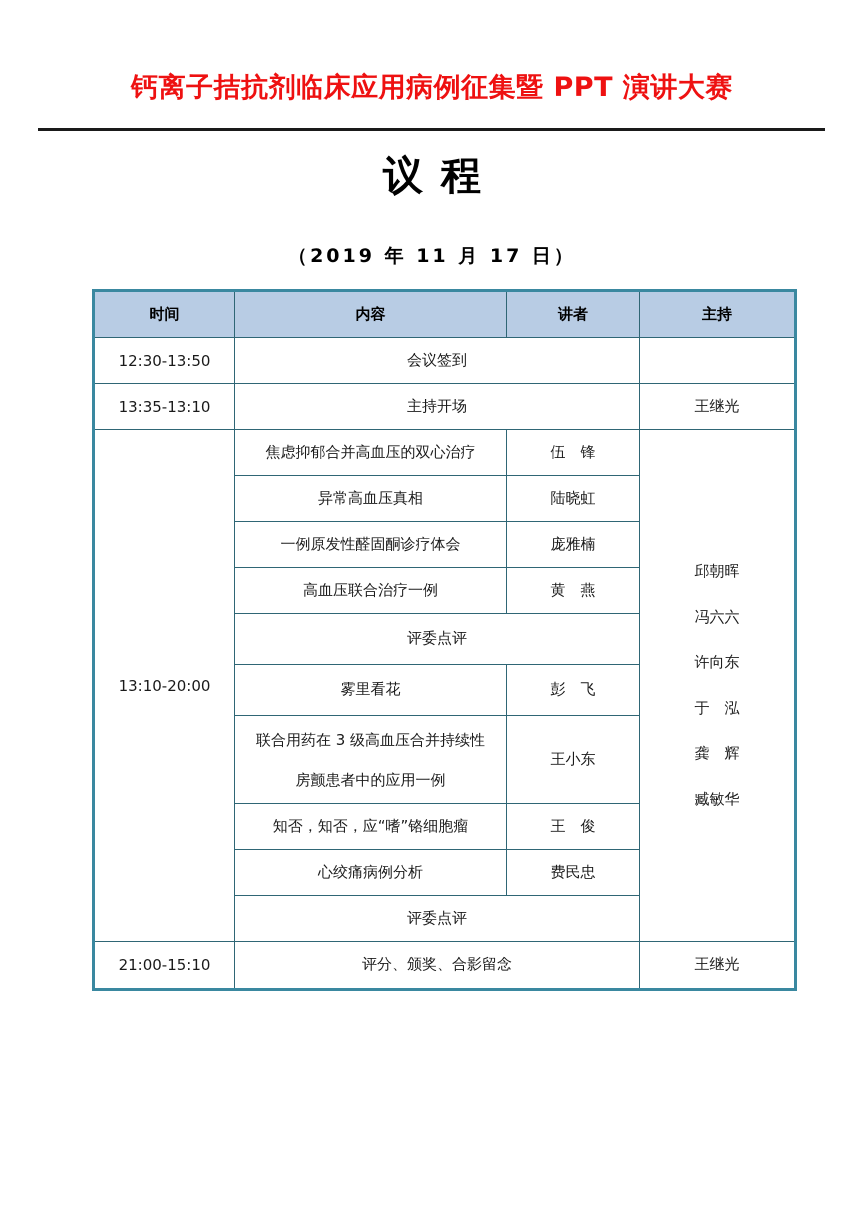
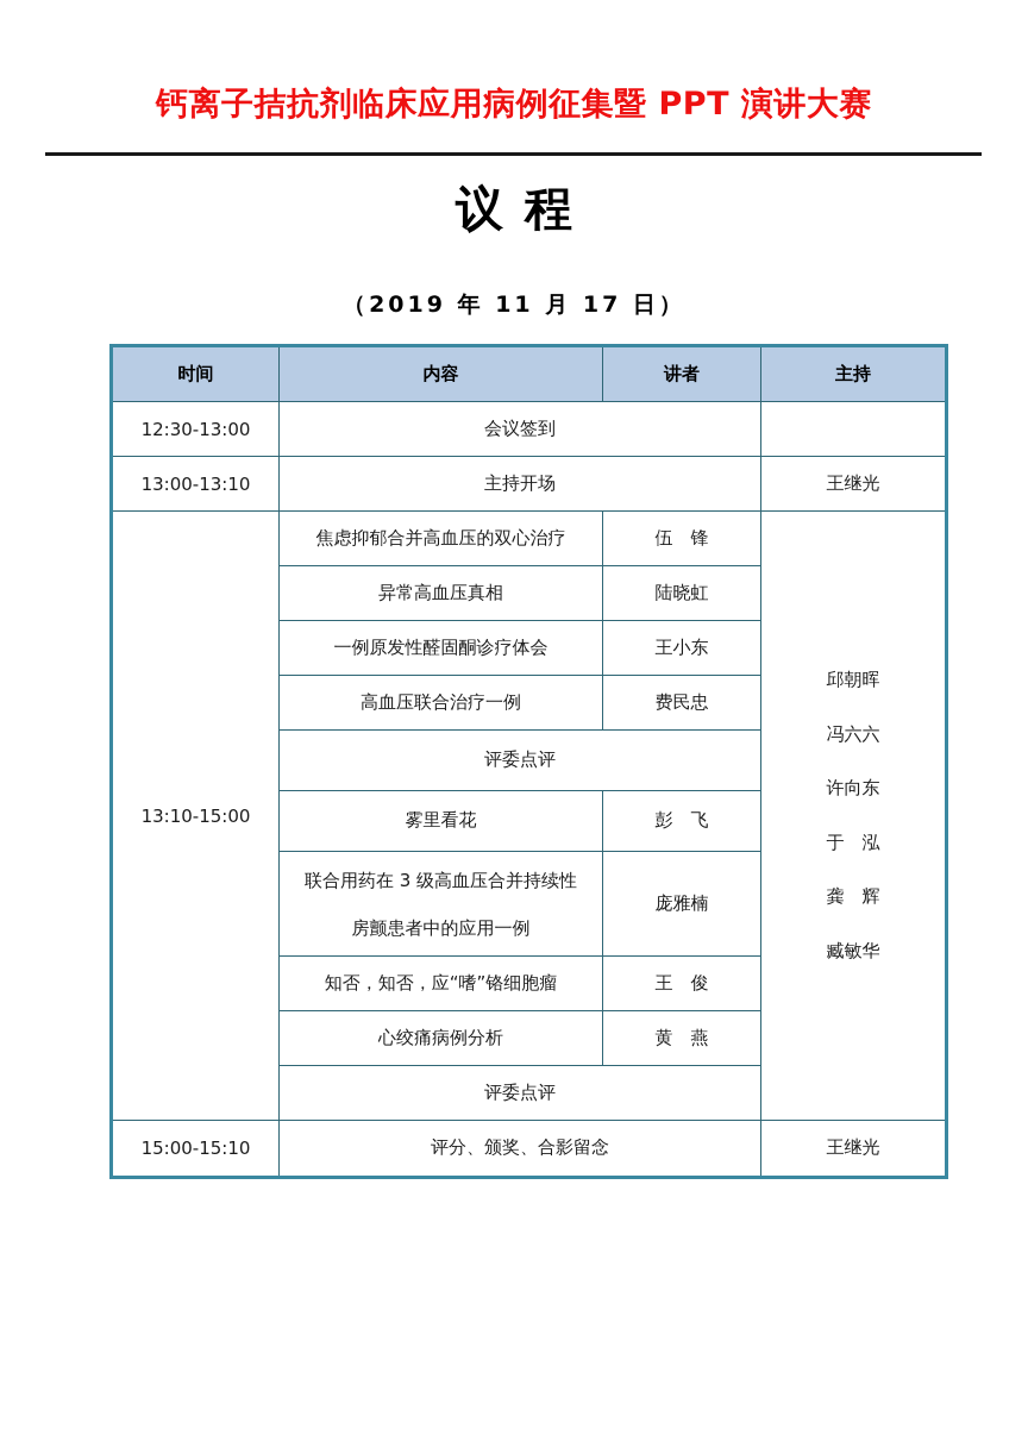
  钙离子拮抗剂临床应用病例征集暨 PPT 演讲大赛
  议程
  （2019 年 11 月 17 日）
  时间	内容	讲者	主持
- 12:30-13:50	会议签到
+ 12:30-13:00	会议签到
- 13:35-13:10	主持开场	王继光
+ 13:00-13:10	主持开场	王继光
- 13:10-20:00	焦虑抑郁合并高血压的双心治疗	伍 锋	邱朝晖 冯六六 许向东 于 泓 龚 辉 臧敏华
+ 13:10-15:00	焦虑抑郁合并高血压的双心治疗	伍 锋	邱朝晖 冯六六 许向东 于 泓 龚 辉 臧敏华
  异常高血压真相	陆晓虹
- 一例原发性醛固酮诊疗体会	庞雅楠
+ 一例原发性醛固酮诊疗体会	王小东
- 高血压联合治疗一例	黄 燕
+ 高血压联合治疗一例	费民忠
  评委点评
  雾里看花	彭 飞
- 联合用药在 3 级高血压合并持续性 房颤患者中的应用一例	王小东
+ 联合用药在 3 级高血压合并持续性 房颤患者中的应用一例	庞雅楠
  知否，知否，应“嗜”铬细胞瘤	王 俊
- 心绞痛病例分析	费民忠
+ 心绞痛病例分析	黄 燕
  评委点评
- 21:00-15:10	评分、颁奖、合影留念	王继光
+ 15:00-15:10	评分、颁奖、合影留念	王继光
